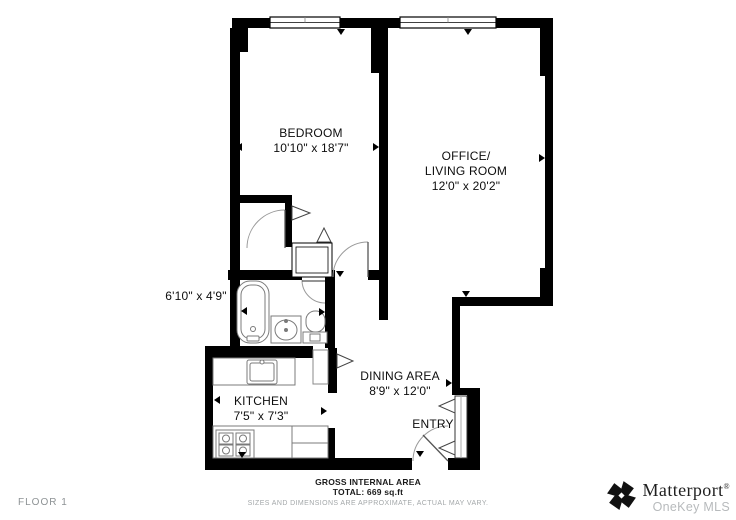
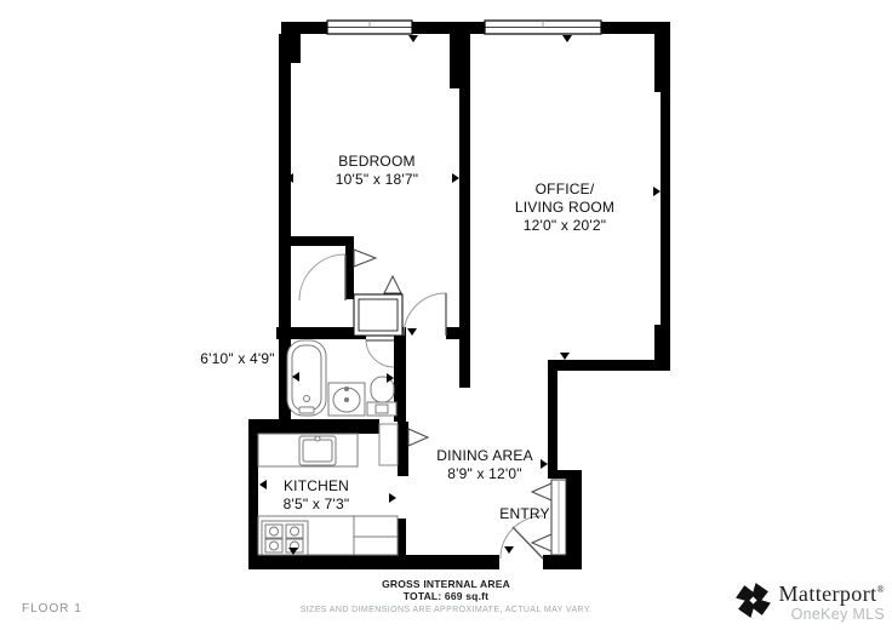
  BEDROOM
- 10'10" x 18'7"
+ 10'5" x 18'7"
  OFFICE/
  LIVING ROOM
  12'0" x 20'2"
  6'10" x 4'9"
  KITCHEN
- 7'5" x 7'3"
+ 8'5" x 7'3"
  DINING AREA
  8'9" x 12'0"
  ENTRY
  GROSS INTERNAL AREA
  TOTAL: 669 sq.ft
  FLOOR 1
  Matterport®
  OneKey MLS
